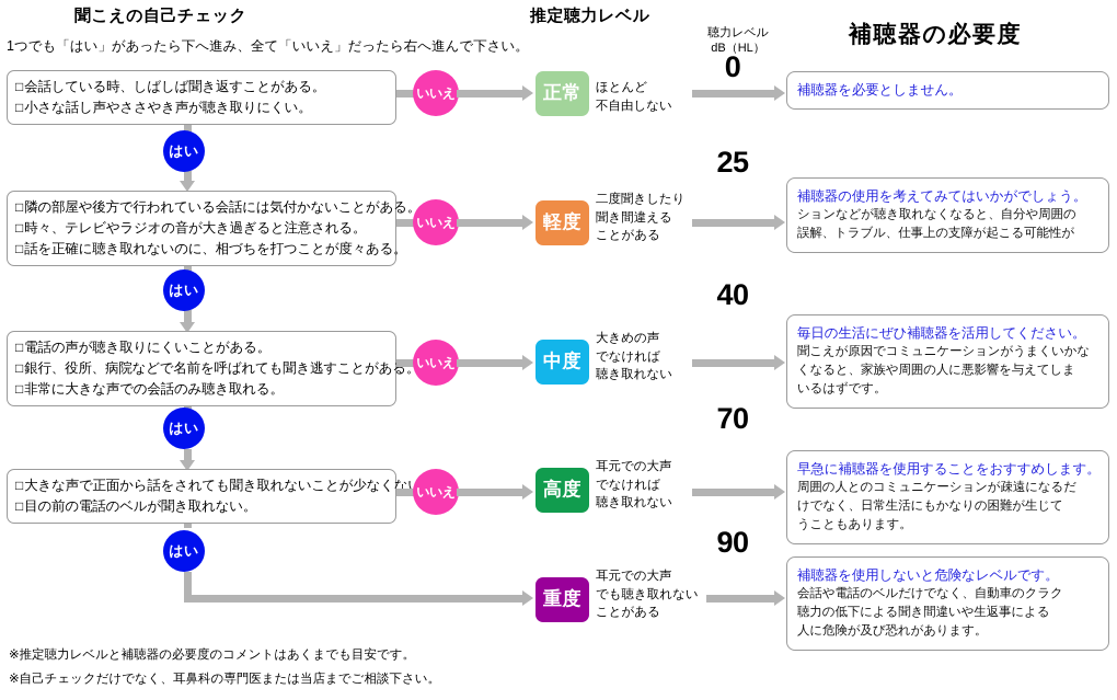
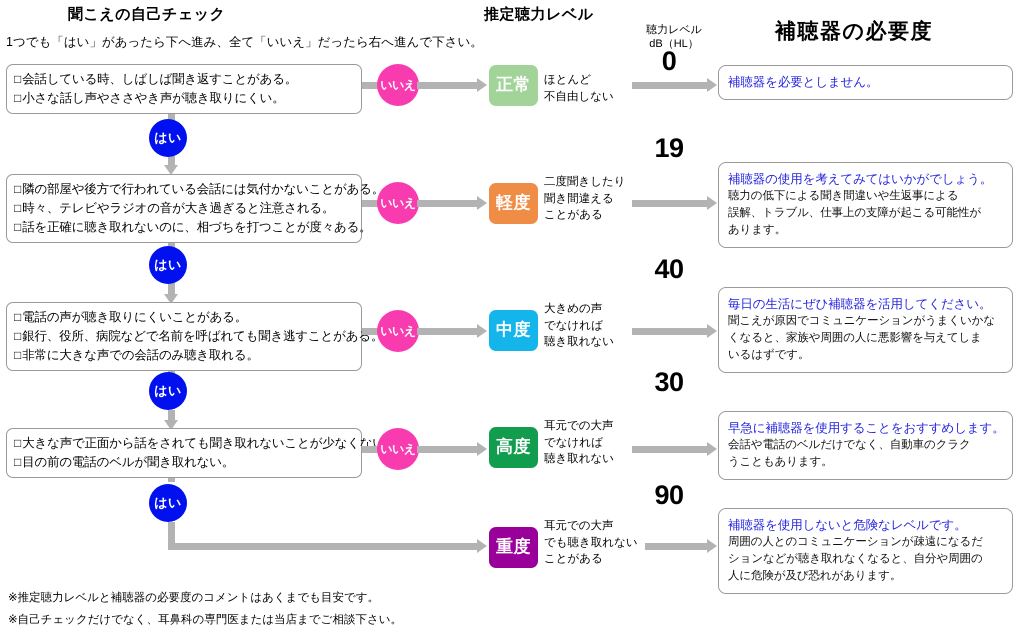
  聞こえの自己チェック
  1つでも「はい」があったら下へ進み、全て「いいえ」だったら右へ進んで下さい。
  推定聴力レベル
  聴力レベル
  dB（HL）
  補聴器の必要度
  会話している時、しばしば聞き返すことがある。
  小さな話し声やささやき声が聴き取りにくい。
  いいえ
  正常
  ほとんど
  不自由しない
  0
  補聴器を必要としません。
  はい
  隣の部屋や後方で行われている会話には気付かないことがある。
  時々、テレビやラジオの音が大き過ぎると注意される。
  話を正確に聴き取れないのに、相づちを打つことが度々ある。
  いいえ
  軽度
  二度聞きしたり
  聞き間違える
  ことがある
- 25
+ 19
  補聴器の使用を考えてみてはいかがでしょう。
- ションなどが聴き取れなくなると、自分や周囲の
+ 聴力の低下による聞き間違いや生返事による
  誤解、トラブル、仕事上の支障が起こる可能性が
+ あります。
  はい
  電話の声が聴き取りにくいことがある。
  銀行、役所、病院などで名前を呼ばれても聞き逃すことがある
  非常に大きな声での会話のみ聴き取れる。
  いいえ
  中度
  大きめの声
  でなければ
  聴き取れない
  40
  毎日の生活にぜひ補聴器を活用してください。
  聞こえが原因でコミュニケーションがうまくいかな
  くなると、家族や周囲の人に悪影響を与えてしま
  いるはずです。
  はい
  大きな声で正面から話をされても聞き取れないことが少なくな
  目の前の電話のベルが聞き取れない。
  いいえ
  高度
  耳元での大声
  でなければ
  聴き取れない
- 70
+ 30
  早急に補聴器を使用することをおすすめします。
- 周囲の人とのコミュニケーションが疎遠になるだ
+ 会話や電話のベルだけでなく、自動車のクラク
- けでなく、日常生活にもかなりの困難が生じて
  うこともあります。
  はい
  重度
  耳元での大声
  でも聴き取れない
  ことがある
  90
  補聴器を使用しないと危険なレベルです。
- 会話や電話のベルだけでなく、自動車のクラク
+ 周囲の人とのコミュニケーションが疎遠になるだ
- 聴力の低下による聞き間違いや生返事による
+ ションなどが聴き取れなくなると、自分や周囲の
  人に危険が及び恐れがあります。
  ※推定聴力レベルと補聴器の必要度のコメントはあくまでも目安です。
  ※自己チェックだけでなく、耳鼻科の専門医または当店までご相談下さい。
